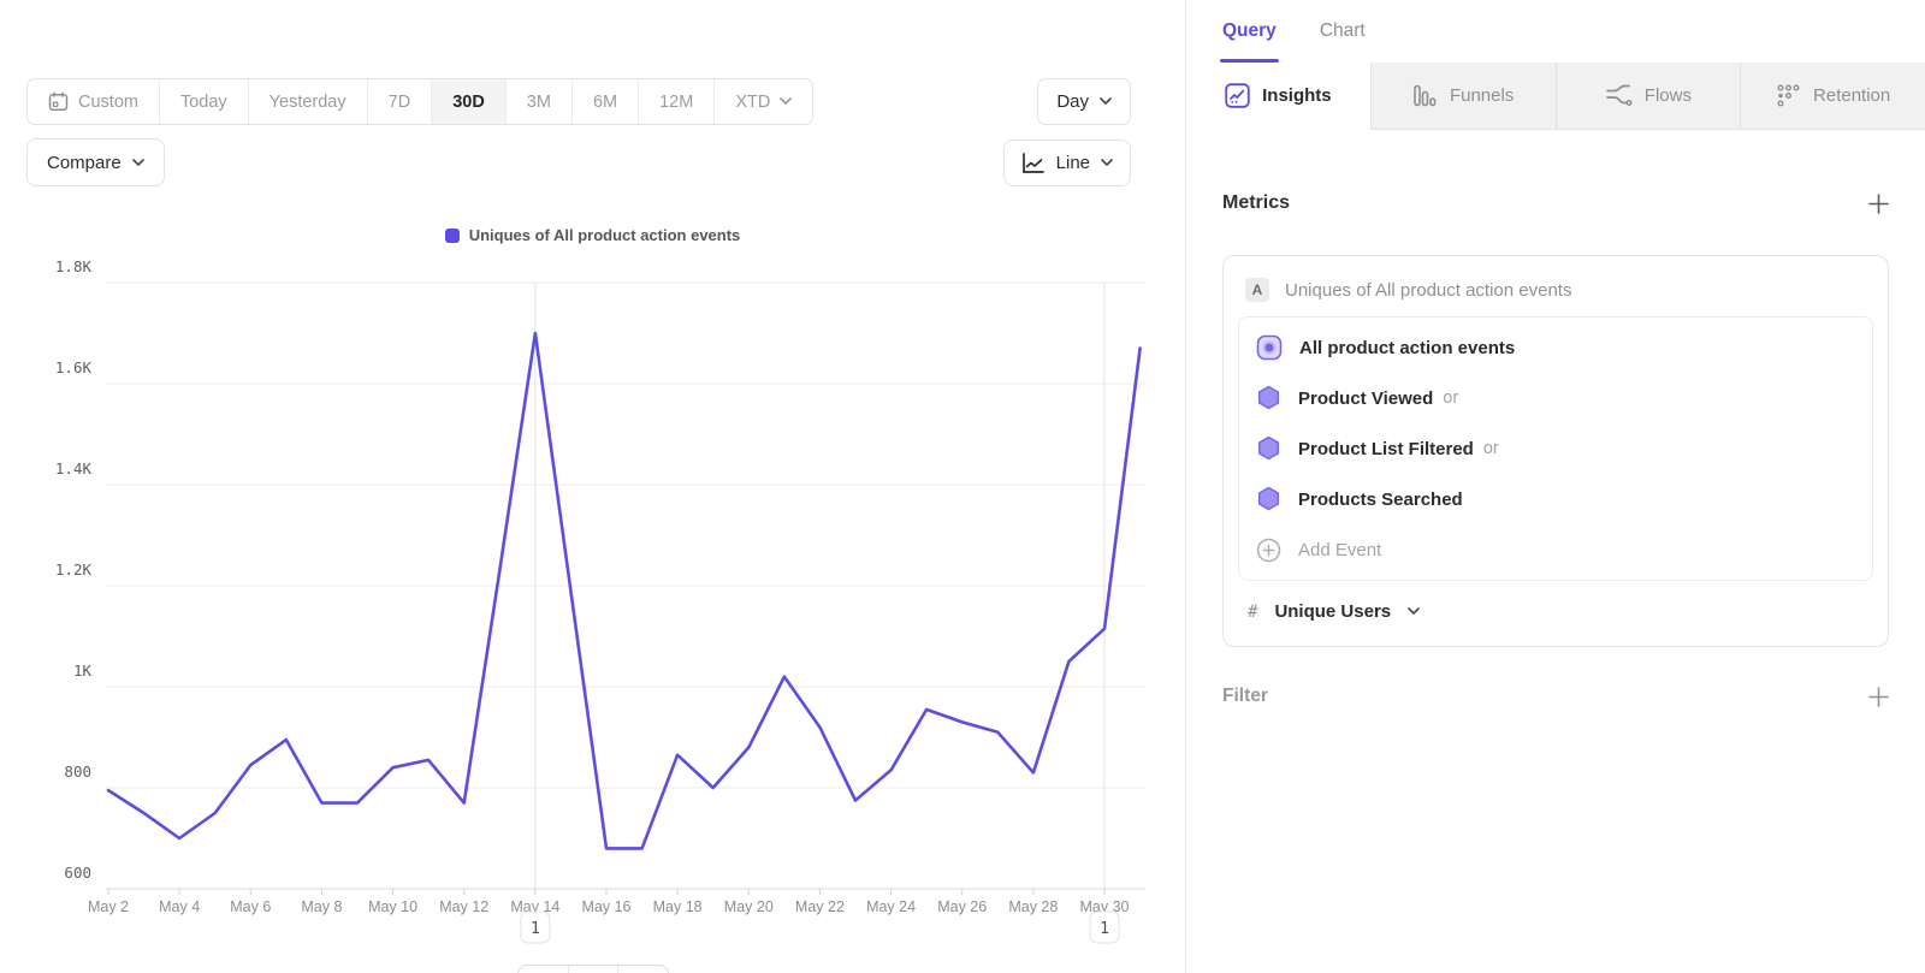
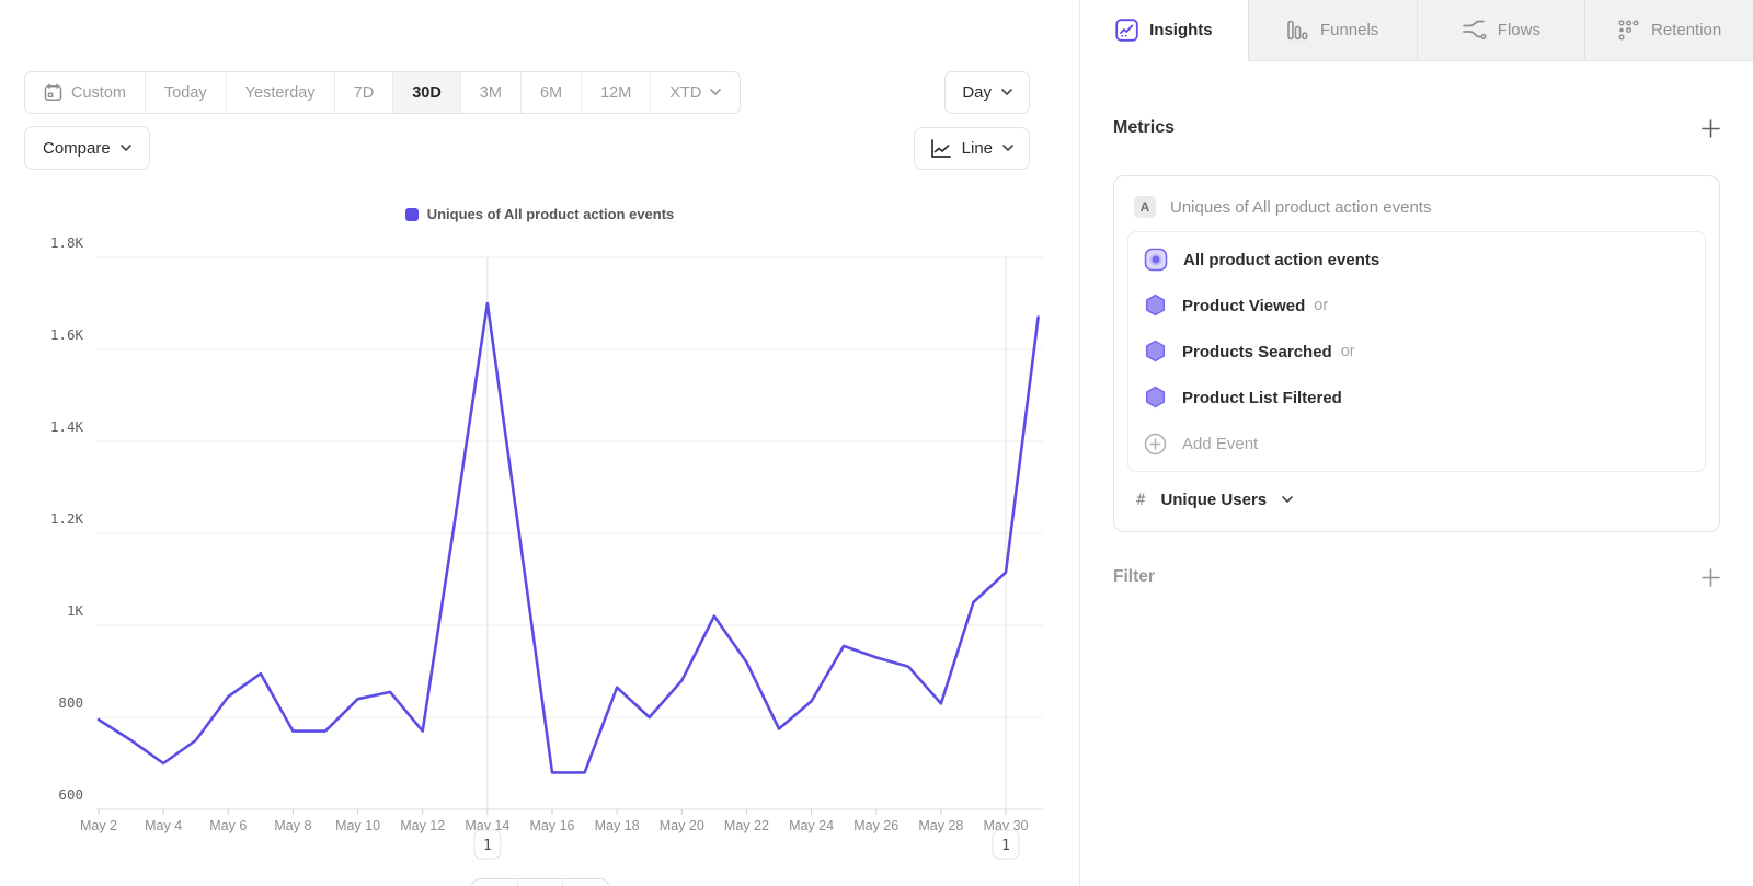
  Custom
  Today
  Yesterday
  7D
  30D
  3M
  6M
  12M
  XTD
  Day
  Compare
  Line
  Uniques of All product action events
  1.8K
  1.6K
  1.4K
  1.2K
  1K
  800
  600
  May 2
  May 4
  May 6
  May 8
  May 10
  May 12
  May 14
  May 16
  May 18
  May 20
  May 22
  May 24
  May 26
  May 28
  May 30
  1
  1
- Query
- Chart
  Insights
  Funnels
  Flows
  Retention
  Metrics
  A
  Uniques of All product action events
  All product action events
  Product Viewed
  or
- Product List Filtered
+ Products Searched
  or
- Products Searched
+ Product List Filtered
  Add Event
  #
  Unique Users
  Filter
